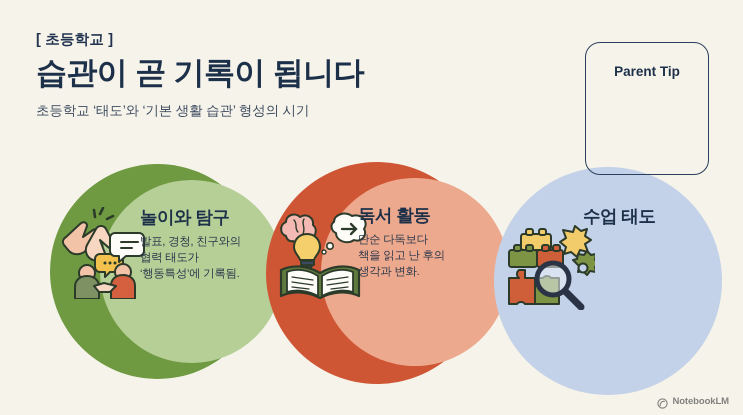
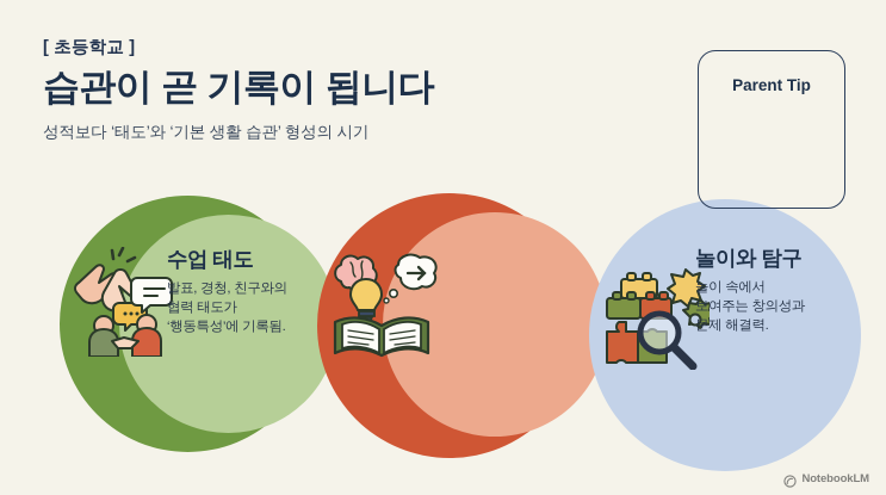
  [ 초등학교 ]
  습관이 곧 기록이 됩니다
- 초등학교 ‘태도’와 ‘기본 생활 습관’ 형성의 시기
+ 성적보다 ‘태도’와 ‘기본 생활 습관’ 형성의 시기
  Parent Tip
- 놀이와 탐구
+ 수업 태도
  발표, 경청, 친구와의
  협력 태도가
  ‘행동특성’에 기록됨.
- 독서 활동
- 단순 다독보다
- 책을 읽고 난 후의
- 생각과 변화.
- 수업 태도
+ 놀이와 탐구
+ 놀이 속에서
+ 보여주는 창의성과
+ 문제 해결력.
  NotebookLM
